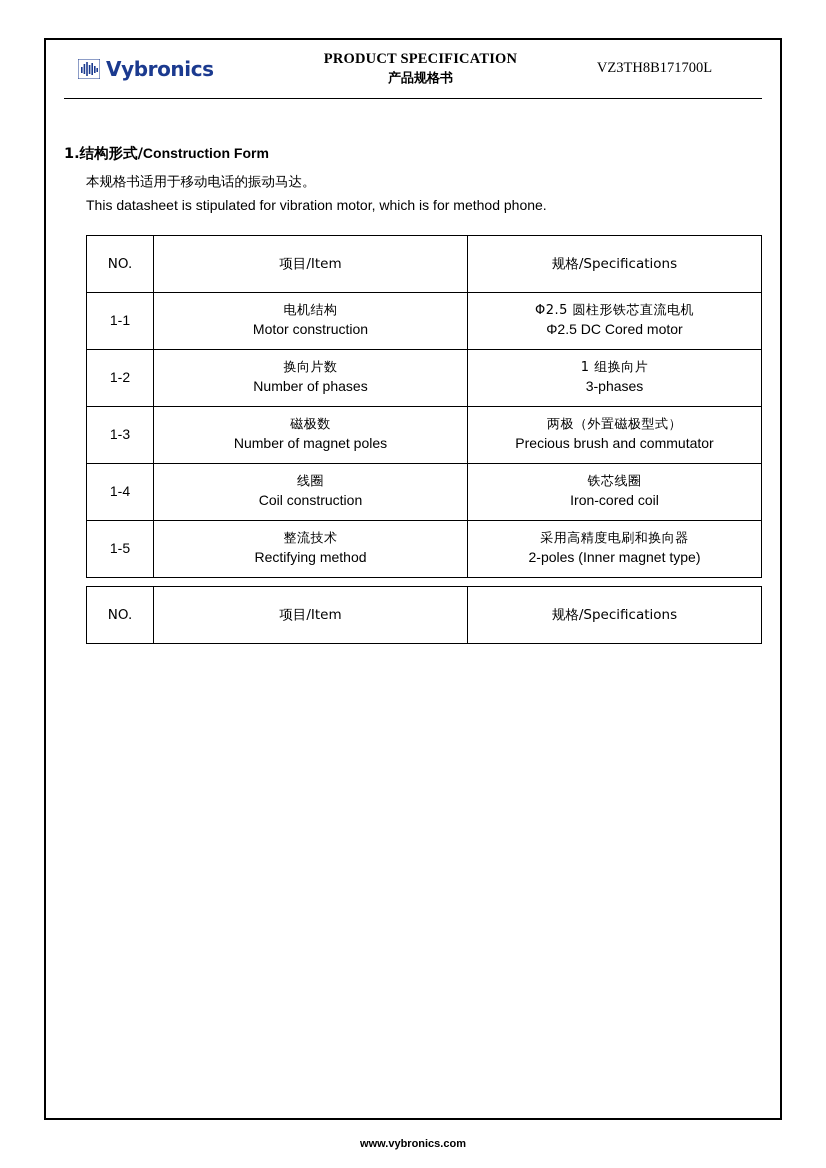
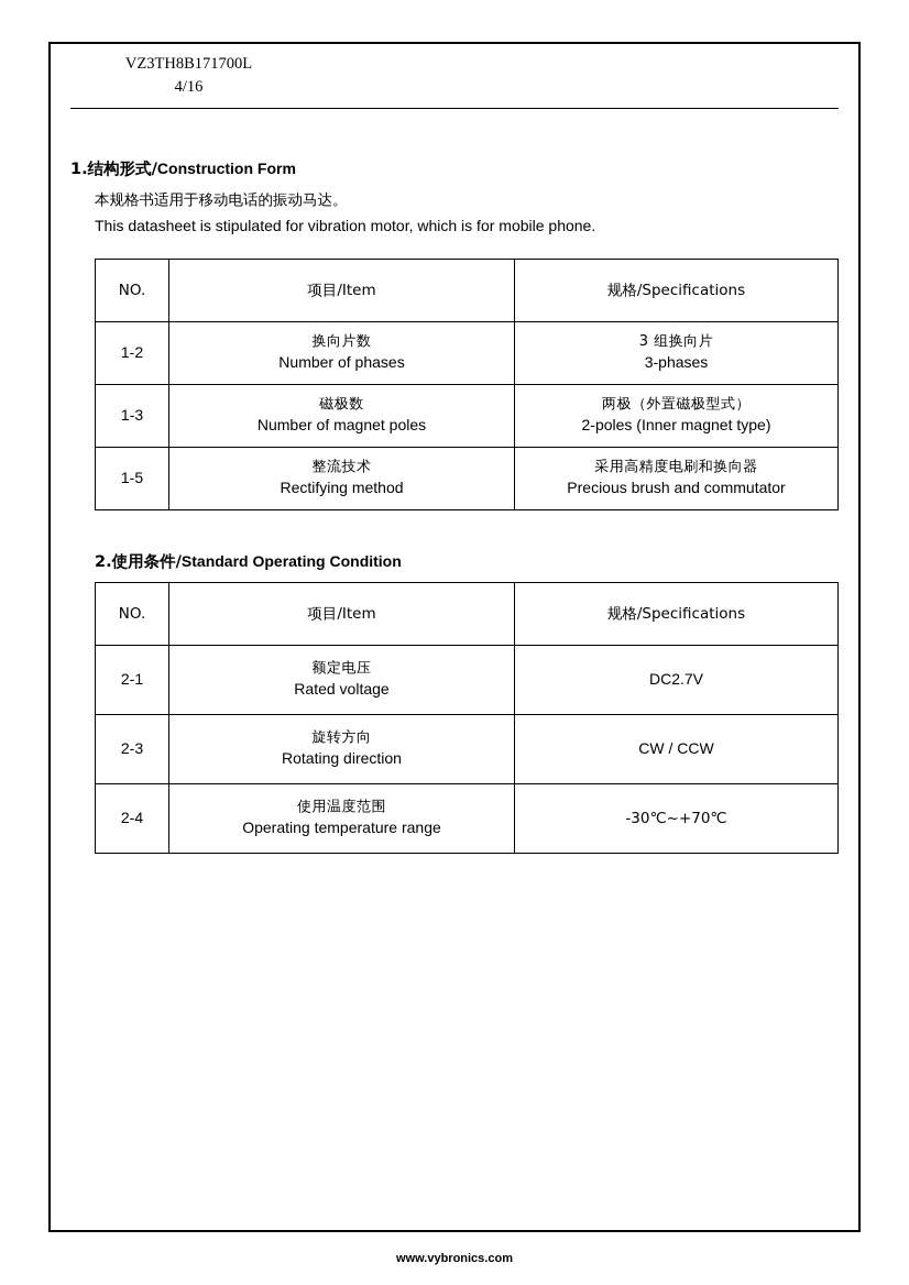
- Vybronics
- PRODUCT SPECIFICATION
- 产品规格书
  VZ3TH8B171700L
+ 4/16
  1.结构形式/Construction Form
  本规格书适用于移动电话的振动马达。
- This datasheet is stipulated for vibration motor, which is for method phone.
+ This datasheet is stipulated for vibration motor, which is for mobile phone.
  NO.	项目/Item	规格/Specifications
- 1-1	电机结构 Motor construction	Φ2.5 圆柱形铁芯直流电机 Φ2.5 DC Cored motor
- 1-2	换向片数 Number of phases	1 组换向片 3-phases
+ 1-2	换向片数 Number of phases	3 组换向片 3-phases
- 1-3	磁极数 Number of magnet poles	两极（外置磁极型式） Precious brush and commutator
+ 1-3	磁极数 Number of magnet poles	两极（外置磁极型式） 2-poles (Inner magnet type)
- 1-4	线圈 Coil construction	铁芯线圈 Iron-cored coil
- 1-5	整流技术 Rectifying method	采用高精度电刷和换向器 2-poles (Inner magnet type)
+ 1-5	整流技术 Rectifying method	采用高精度电刷和换向器 Precious brush and commutator
+ 2.使用条件/Standard Operating Condition
  NO.	项目/Item	规格/Specifications
+ 2-1	额定电压 Rated voltage	DC2.7V
+ 2-3	旋转方向 Rotating direction	CW / CCW
+ 2-4	使用温度范围 Operating temperature range	-30℃~+70℃
  www.vybronics.com
